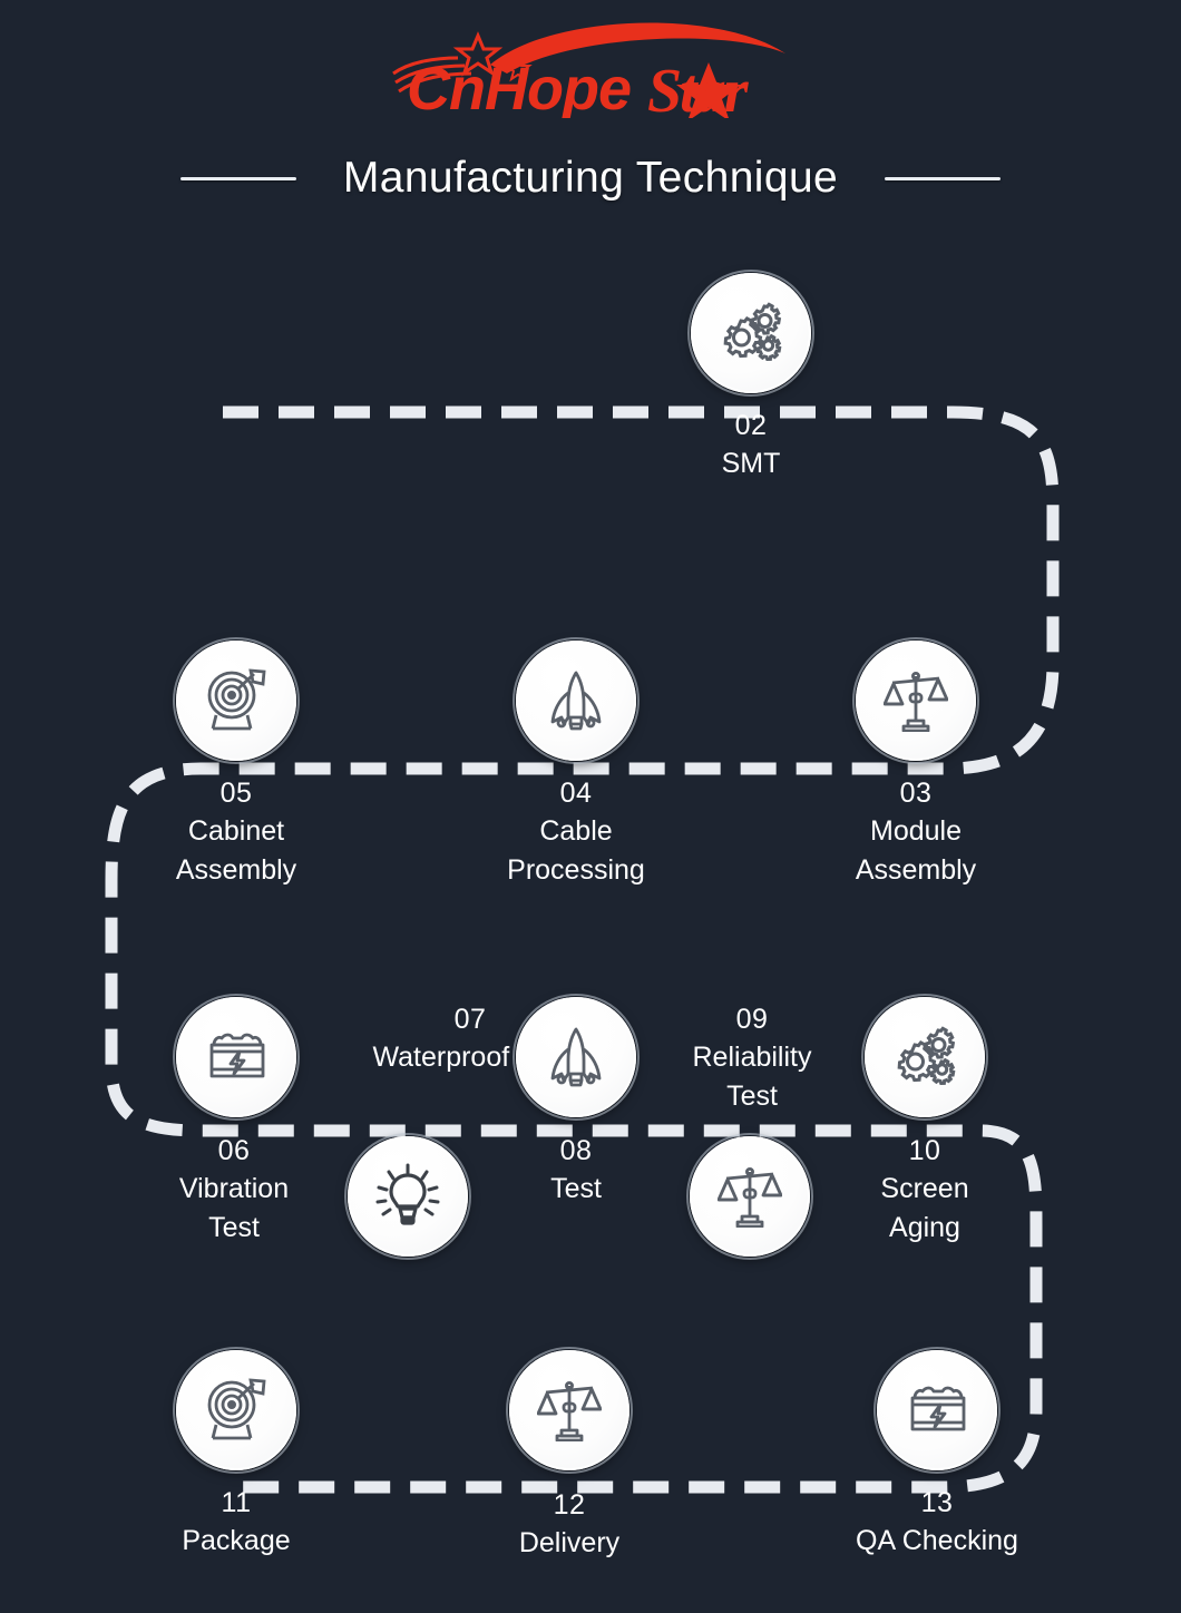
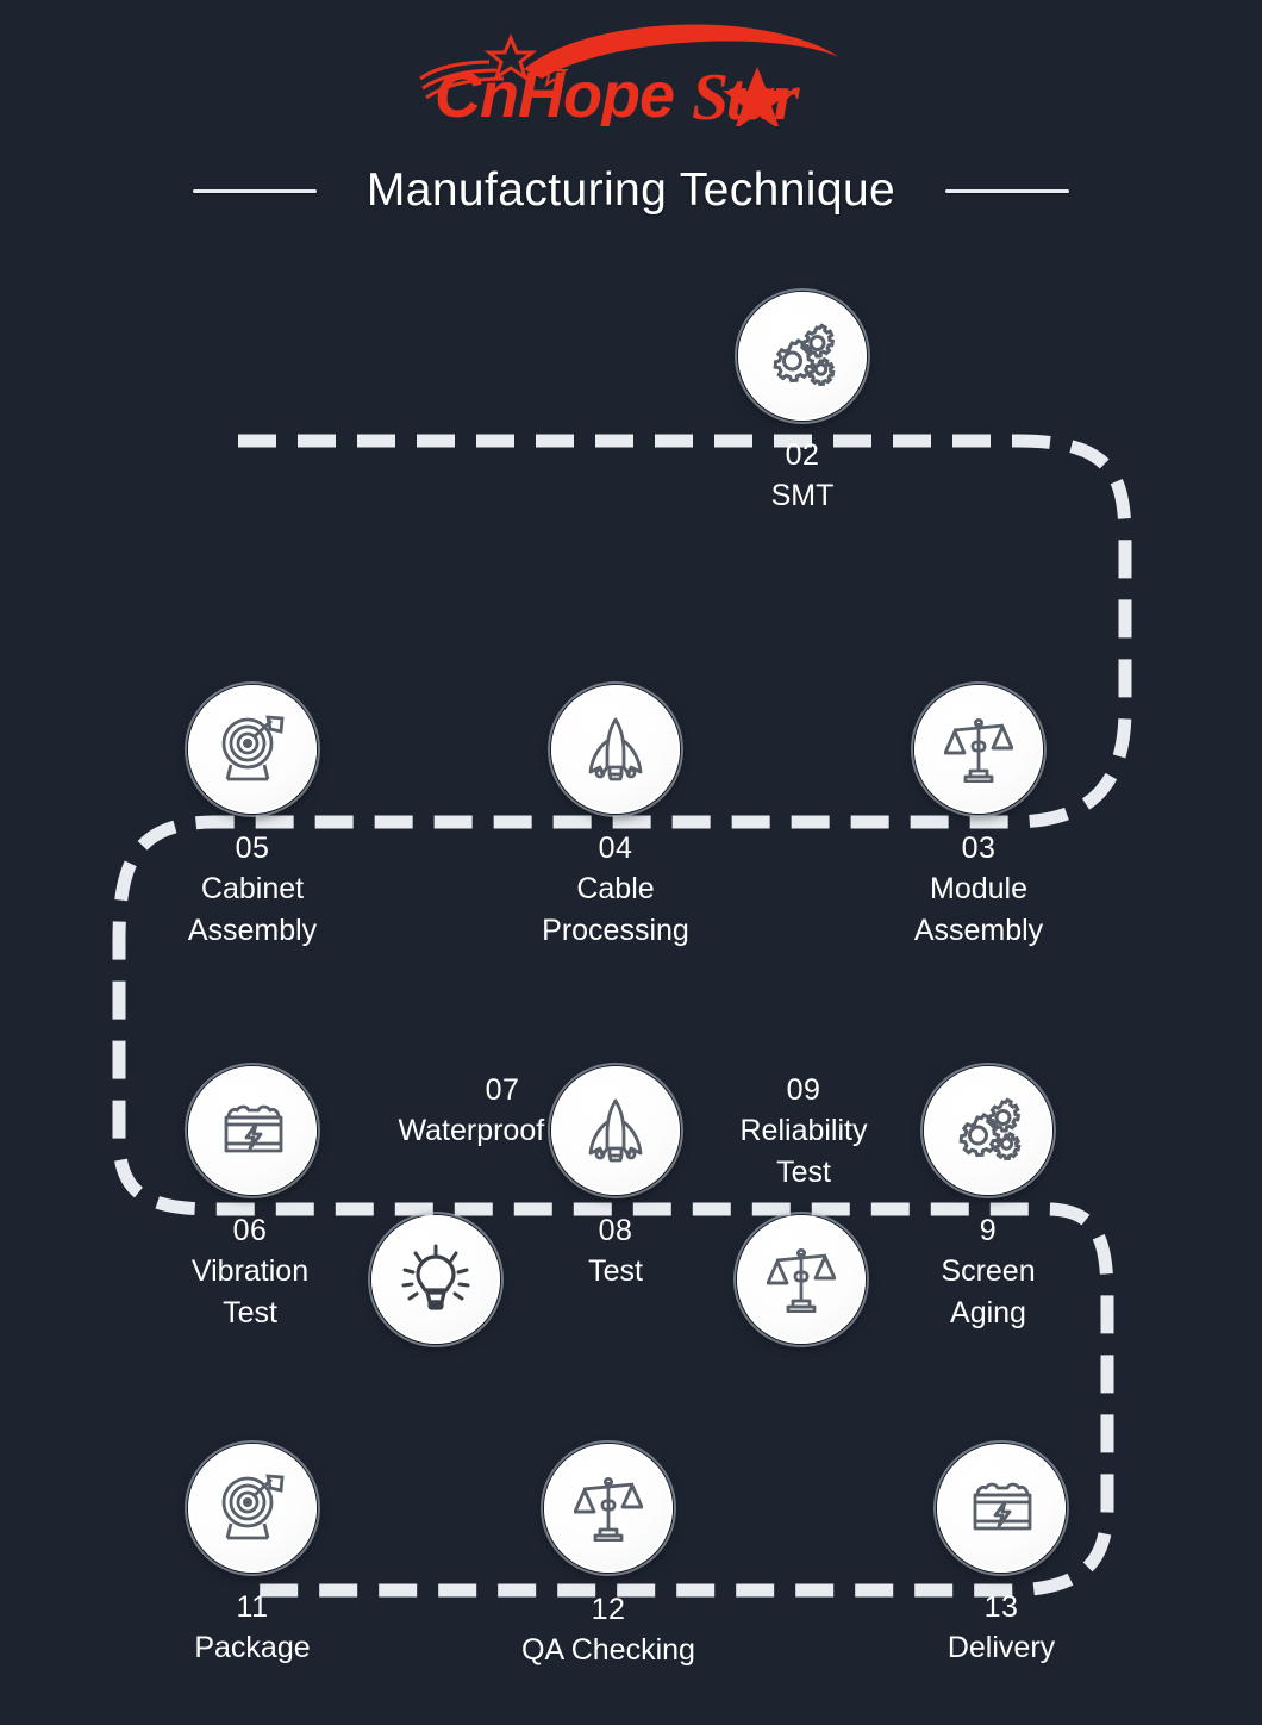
  CnHope
  Star
  Manufacturing Technique
  02
  SMT
  05
  Cabinet
  Assembly
  04
  Cable
  Processing
  03
  Module
  Assembly
  06
  Vibration
  Test
  07
  Waterproof
  08
  Test
  09
  Reliability
  Test
- 10
+ 9
  Screen
  Aging
  11
  Package
  12
- Delivery
+ QA Checking
  13
- QA Checking
+ Delivery
